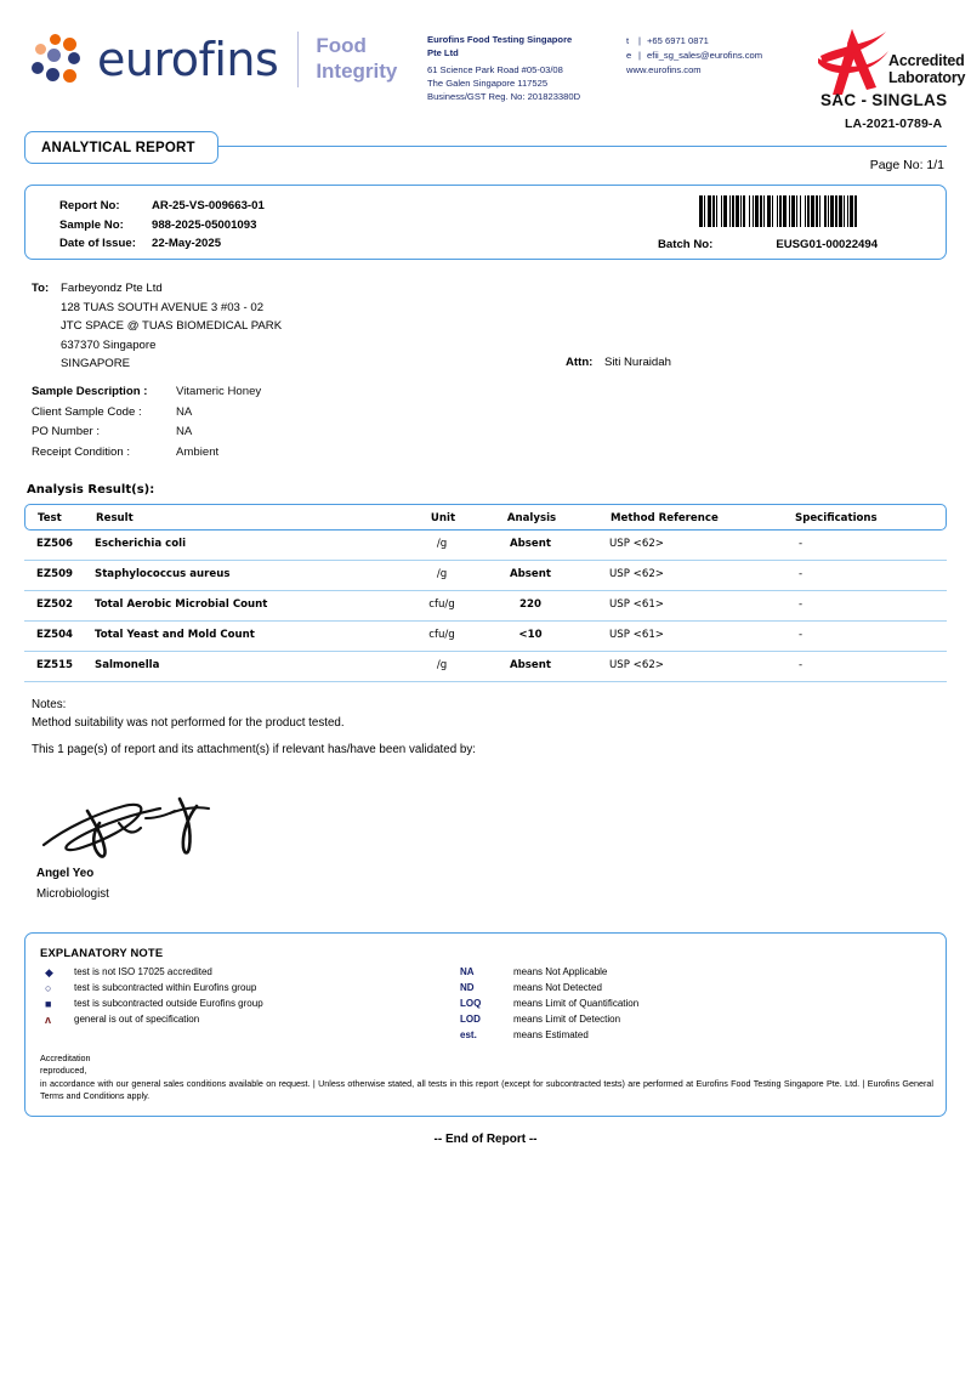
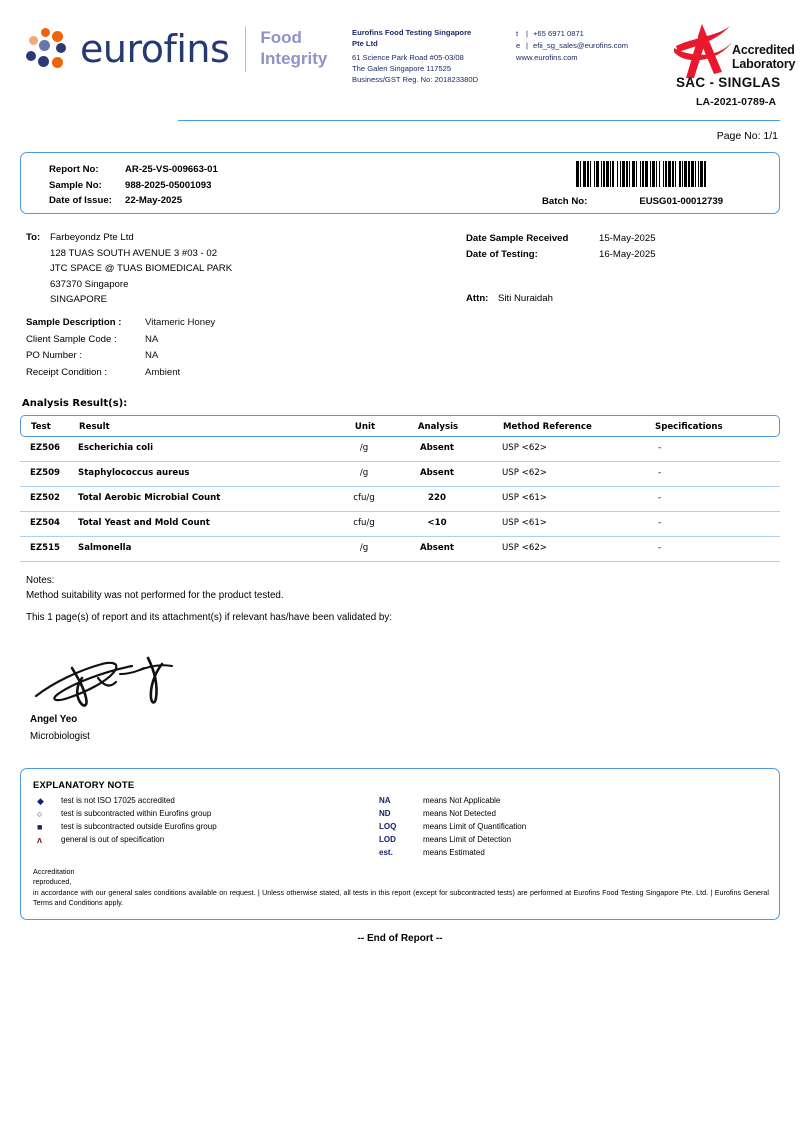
  eurofins
  Food
  Integrity
  Eurofins Food Testing Singapore
  Pte Ltd
  61 Science Park Road #05-03/08
  The Galen Singapore 117525
  Business/GST Reg. No: 201823380D
  t
  |
  +65 6971 0871
  e
  |
  efii_sg_sales@eurofins.com
  www.eurofins.com
  Accredited
  Laboratory
  SAC - SINGLAS
  LA-2021-0789-A
- ANALYTICAL REPORT
  Page No: 1/1
  Report No:
  AR-25-VS-009663-01
  Sample No:
  988-2025-05001093
  Date of Issue:
  22-May-2025
  Batch No:
- EUSG01-00022494
+ EUSG01-00012739
  To:
  Farbeyondz Pte Ltd
  128 TUAS SOUTH AVENUE 3 #03 - 02
  JTC SPACE @ TUAS BIOMEDICAL PARK
  637370 Singapore
  SINGAPORE
  Sample Description :
  Vitameric Honey
  Client Sample Code :
  NA
  PO Number :
  NA
  Receipt Condition :
  Ambient
+ Date Sample Received
+ 15-May-2025
+ Date of Testing:
+ 16-May-2025
  Attn:
  Siti Nuraidah
  Analysis Result(s):
  Test
  Result
  Unit
  Analysis
  Method Reference
  Specifications
  EZ506
  Escherichia coli
  /g
  Absent
  USP <62>
  -
  EZ509
  Staphylococcus aureus
  /g
  Absent
  USP <62>
  -
  EZ502
  Total Aerobic Microbial Count
  cfu/g
  220
  USP <61>
  -
  EZ504
  Total Yeast and Mold Count
  cfu/g
  <10
  USP <61>
  -
  EZ515
  Salmonella
  /g
  Absent
  USP <62>
  -
  Notes:
  Method suitability was not performed for the product tested.
  This 1 page(s) of report and its attachment(s) if relevant has/have been validated by:
  Angel Yeo
  Microbiologist
  EXPLANATORY NOTE
  ◆
  test is not ISO 17025 accredited
  ○
  test is subcontracted within Eurofins group
  ■
  test is subcontracted outside Eurofins group
  ʌ
  general is out of specification
  NA
  means Not Applicable
  ND
  means Not Detected
  LOQ
  means Limit of Quantification
  LOD
  means Limit of Detection
  est.
  means Estimated
  Accreditation
  reproduced,
  in accordance with our general sales conditions available on request. | Unless otherwise stated, all tests in this report (except for subcontracted tests) are performed at Eurofins Food Testing Singapore Pte. Ltd. | Eurofins General Terms and Conditions apply.
  -- End of Report --
